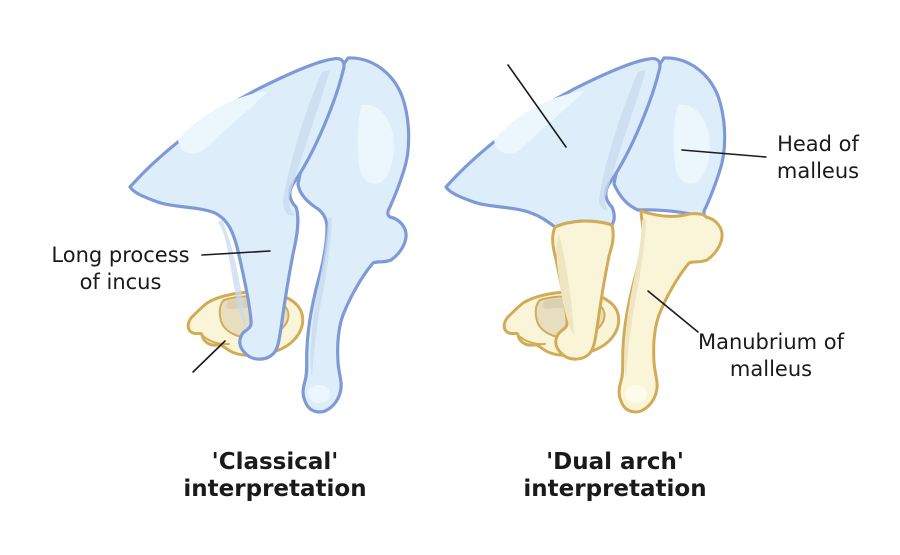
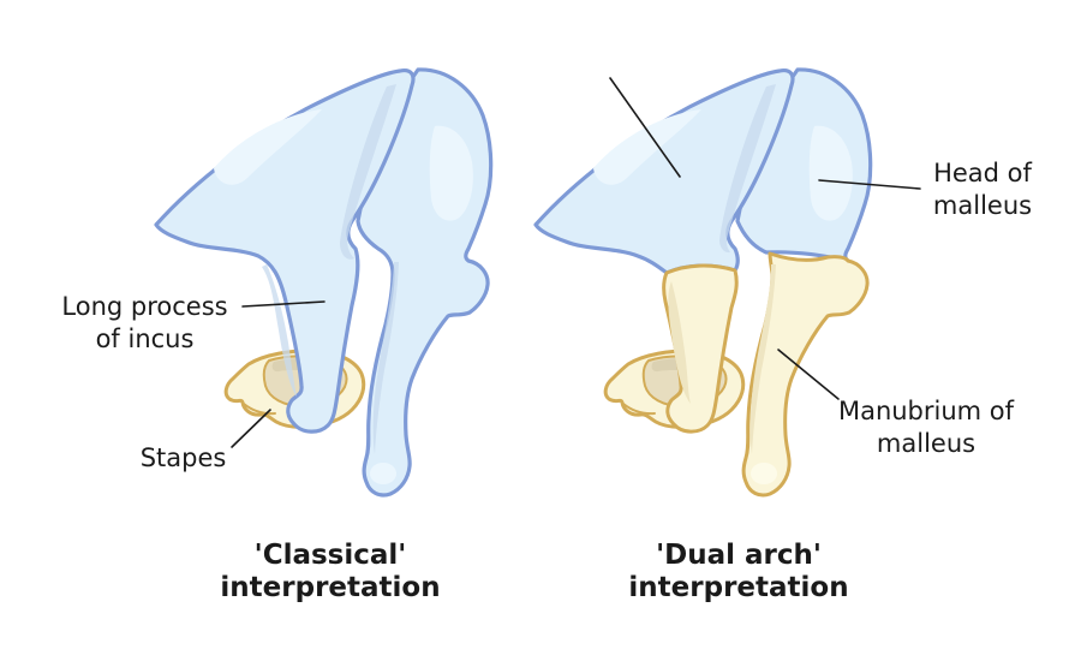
  Long process
  of incus
+ Stapes
  Head of
  malleus
  Manubrium of
  malleus
  'Classical'
  interpretation
  'Dual arch'
  interpretation
